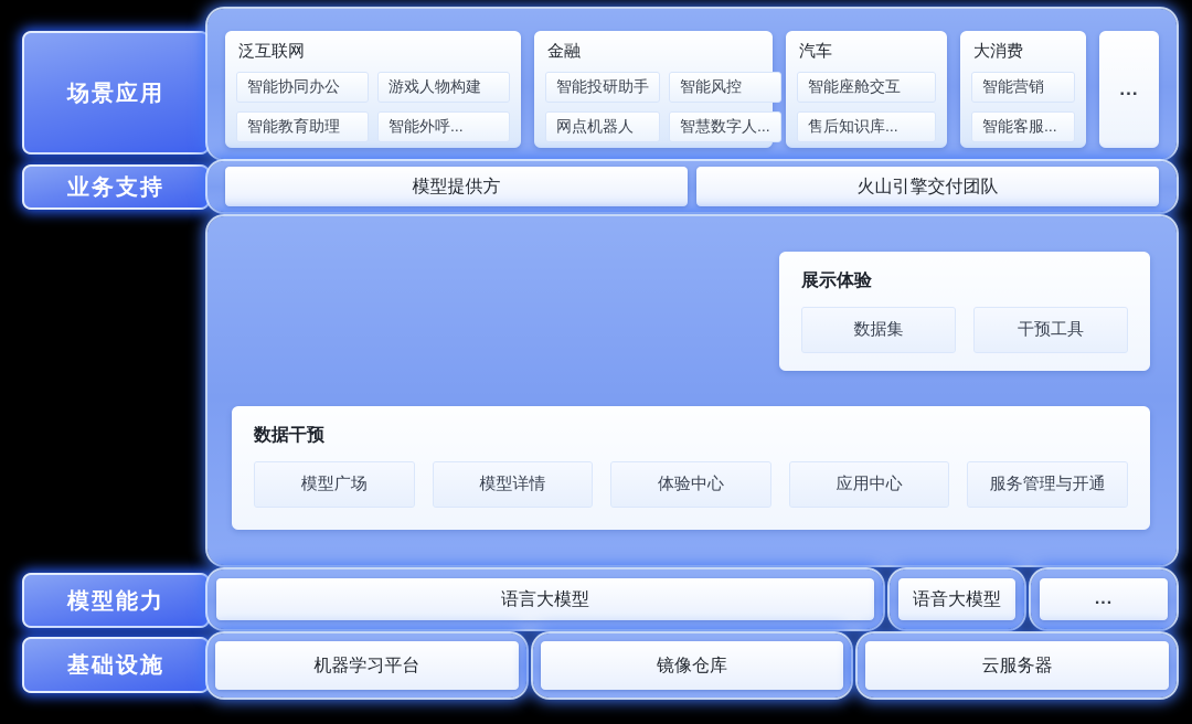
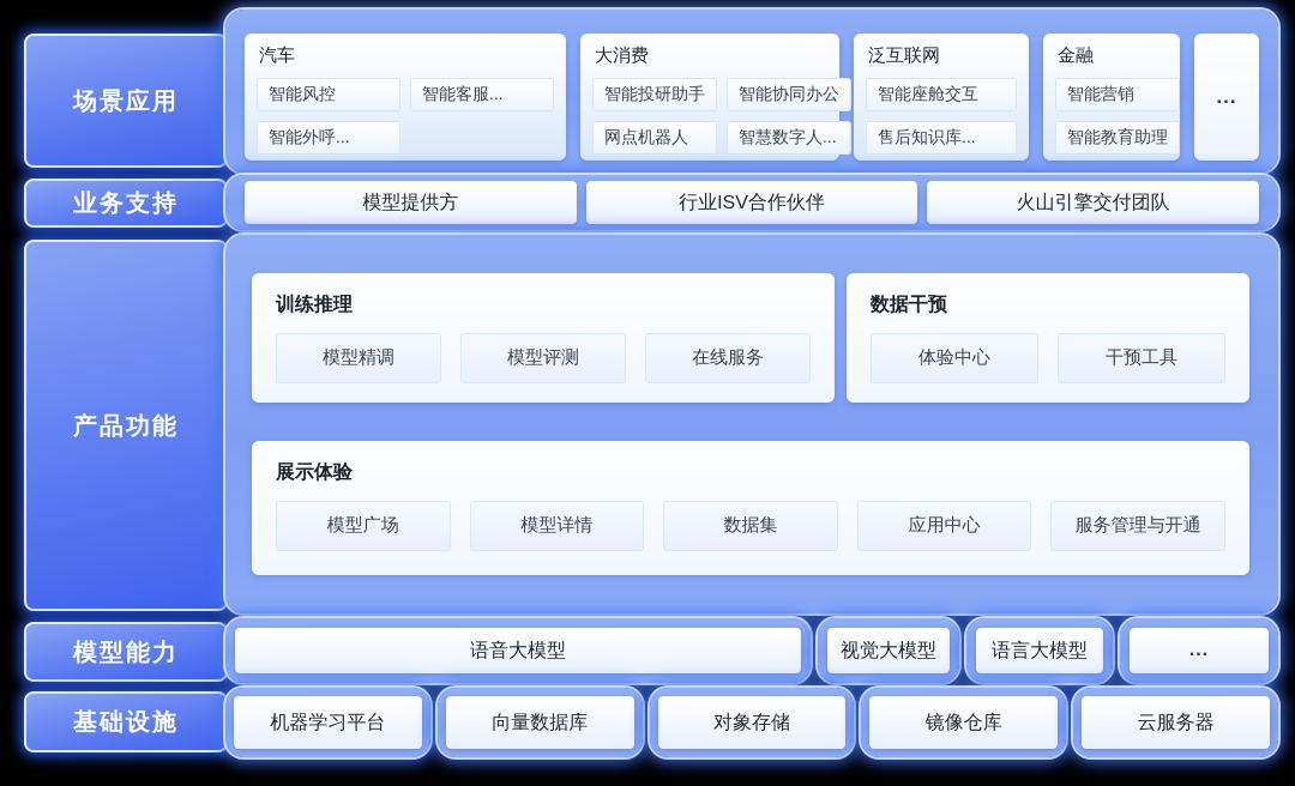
  场景应用
  业务支持
+ 产品功能
  模型能力
  基础设施
- 泛互联网
+ 汽车
- 智能协同办公
+ 智能风控
- 游戏人物构建
- 智能教育助理
+ 智能客服...
  智能外呼...
- 金融
+ 大消费
  智能投研助手
- 智能风控
+ 智能协同办公
  网点机器人
  智慧数字人...
- 汽车
+ 泛互联网
  智能座舱交互
  售后知识库...
- 大消费
+ 金融
  智能营销
- 智能客服...
+ 智能教育助理
  ...
  模型提供方
+ 行业ISV合作伙伴
  火山引擎交付团队
+ 训练推理
+ 模型精调
+ 模型评测
+ 在线服务
- 展示体验
+ 数据干预
- 数据集
+ 体验中心
  干预工具
- 数据干预
+ 展示体验
  模型广场
  模型详情
- 体验中心
+ 数据集
  应用中心
  服务管理与开通
- 语言大模型
+ 语音大模型
+ 视觉大模型
- 语音大模型
+ 语言大模型
  ...
  机器学习平台
+ 向量数据库
+ 对象存储
  镜像仓库
  云服务器
